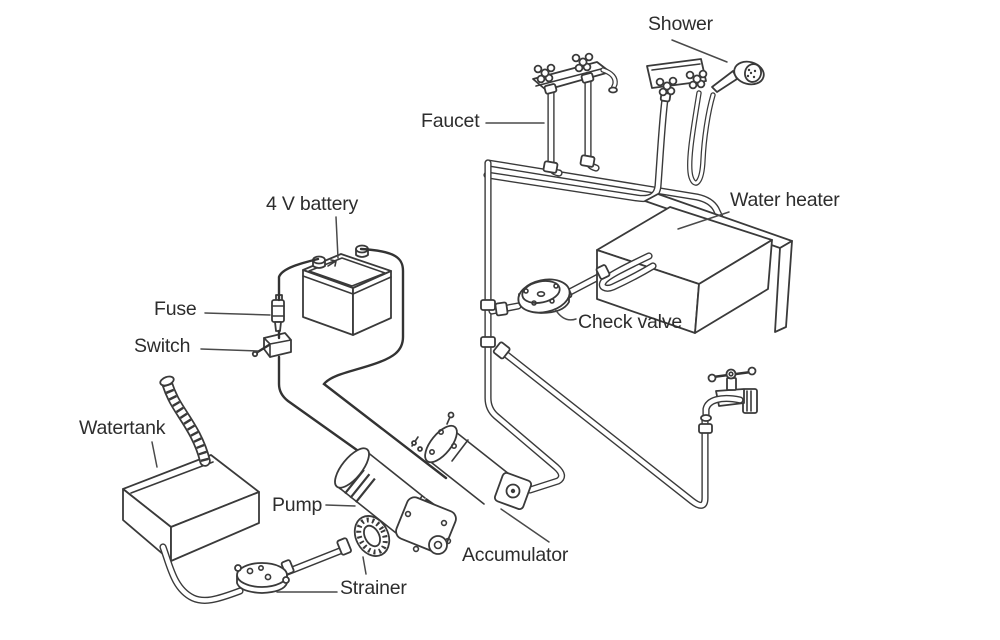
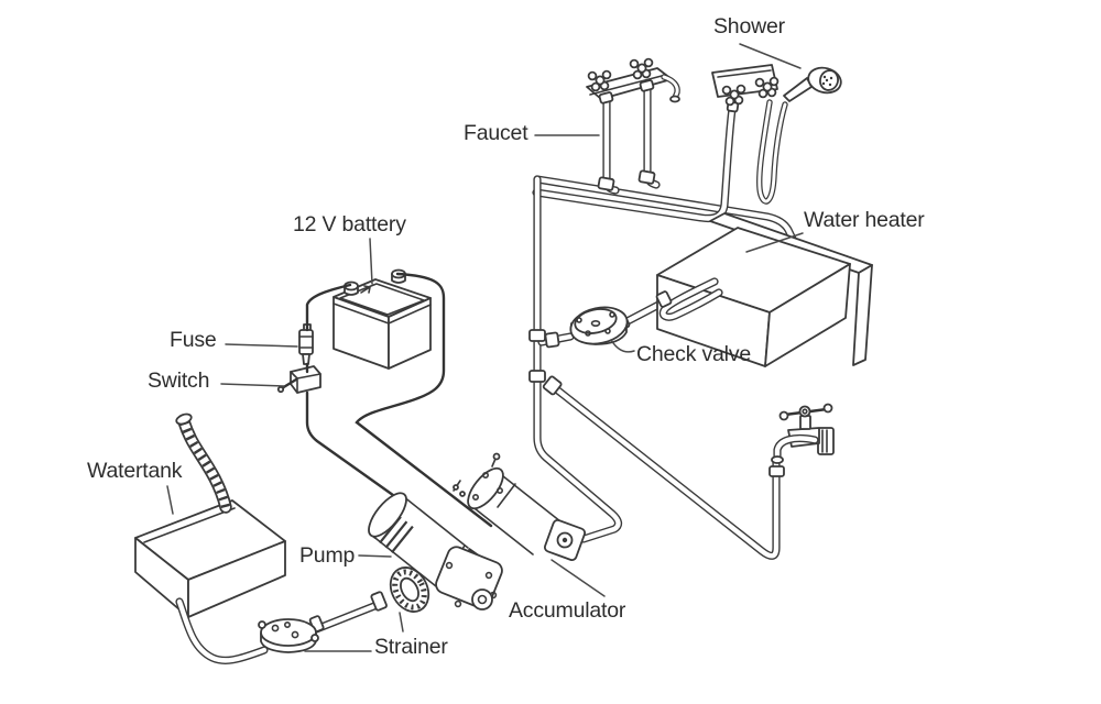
  Shower
  Faucet
  Water heater
  Check valve
- 4 V battery
+ 12 V battery
  Fuse
  Switch
  Watertank
  Pump
  Accumulator
  Strainer
